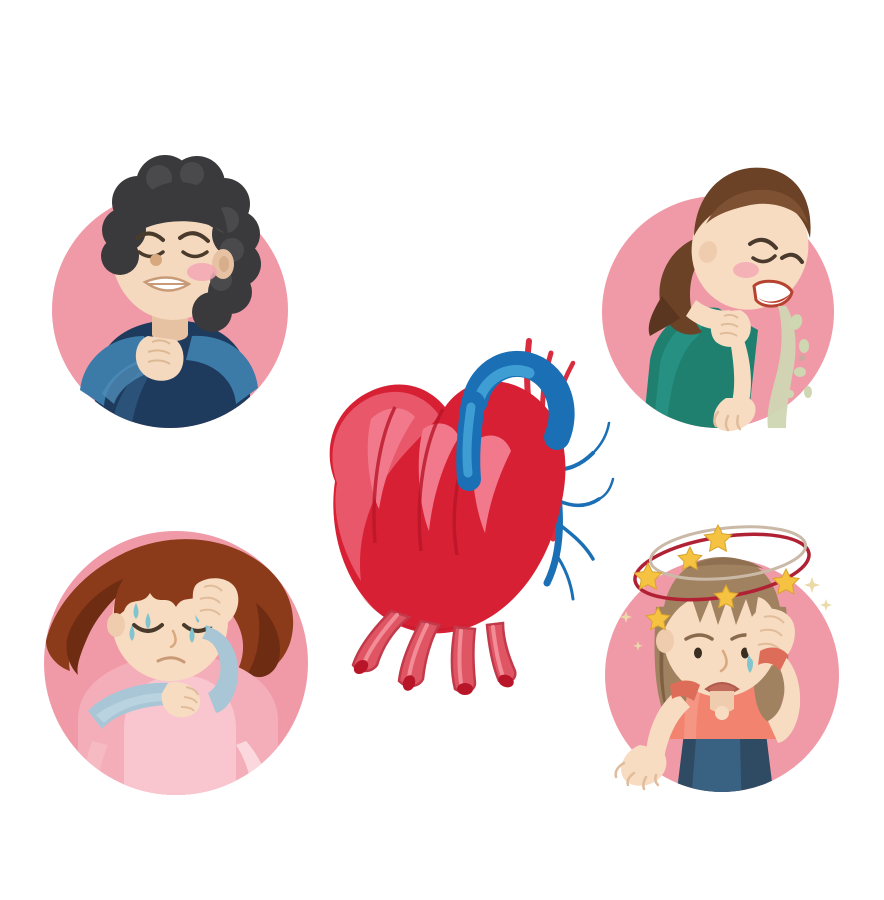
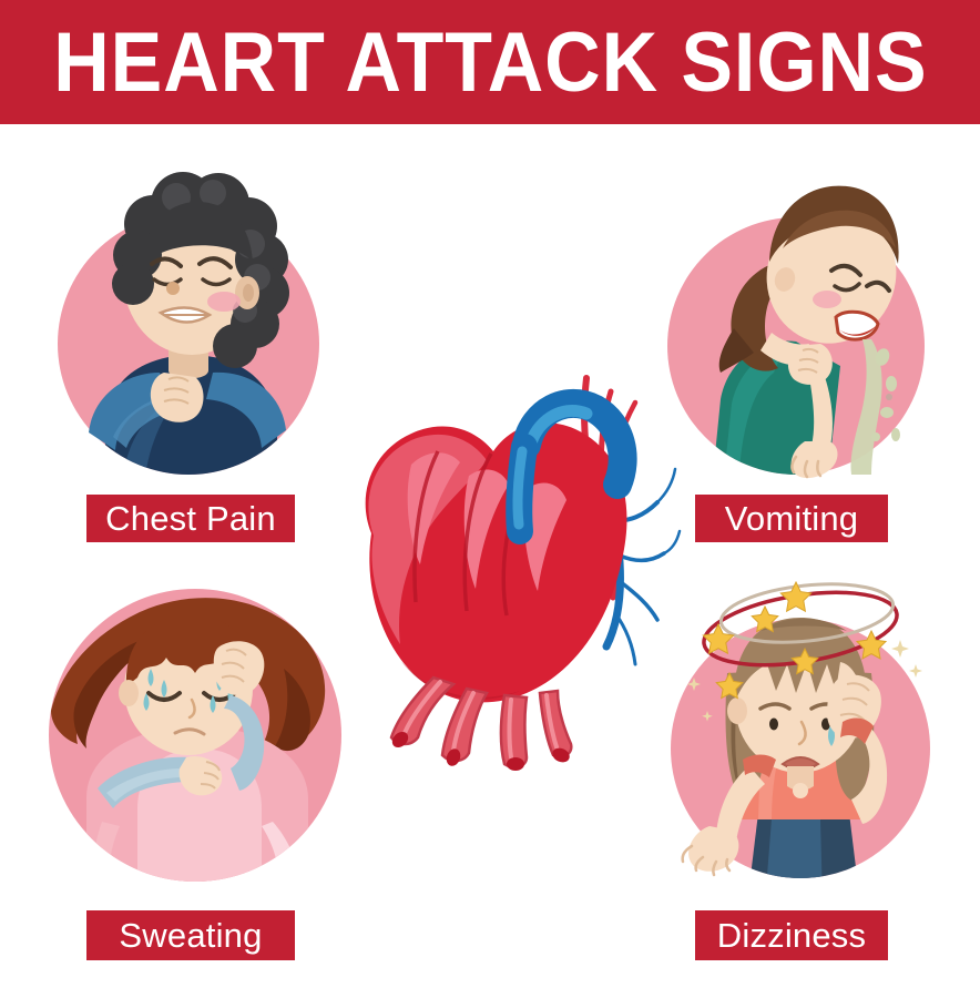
+ HEART ATTACK SIGNS
+ Chest Pain
+ Vomiting
+ Sweating
+ Dizziness
